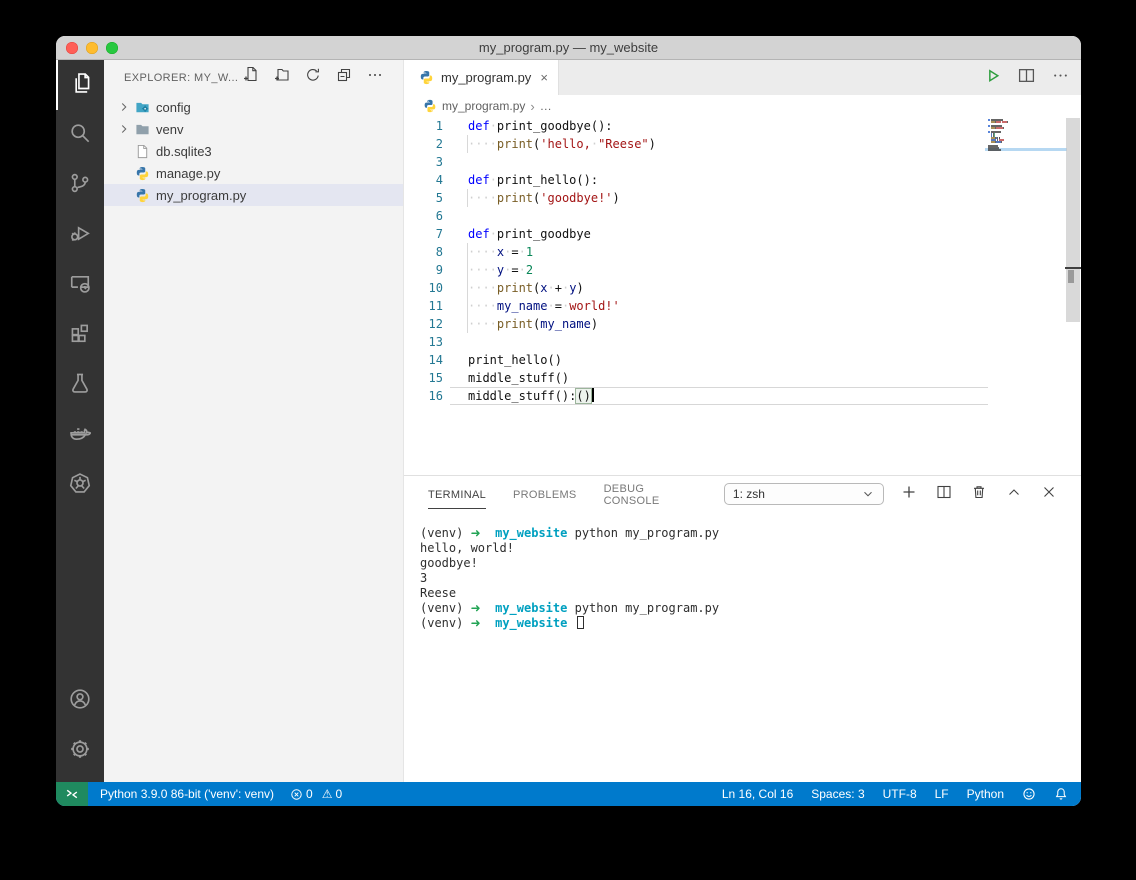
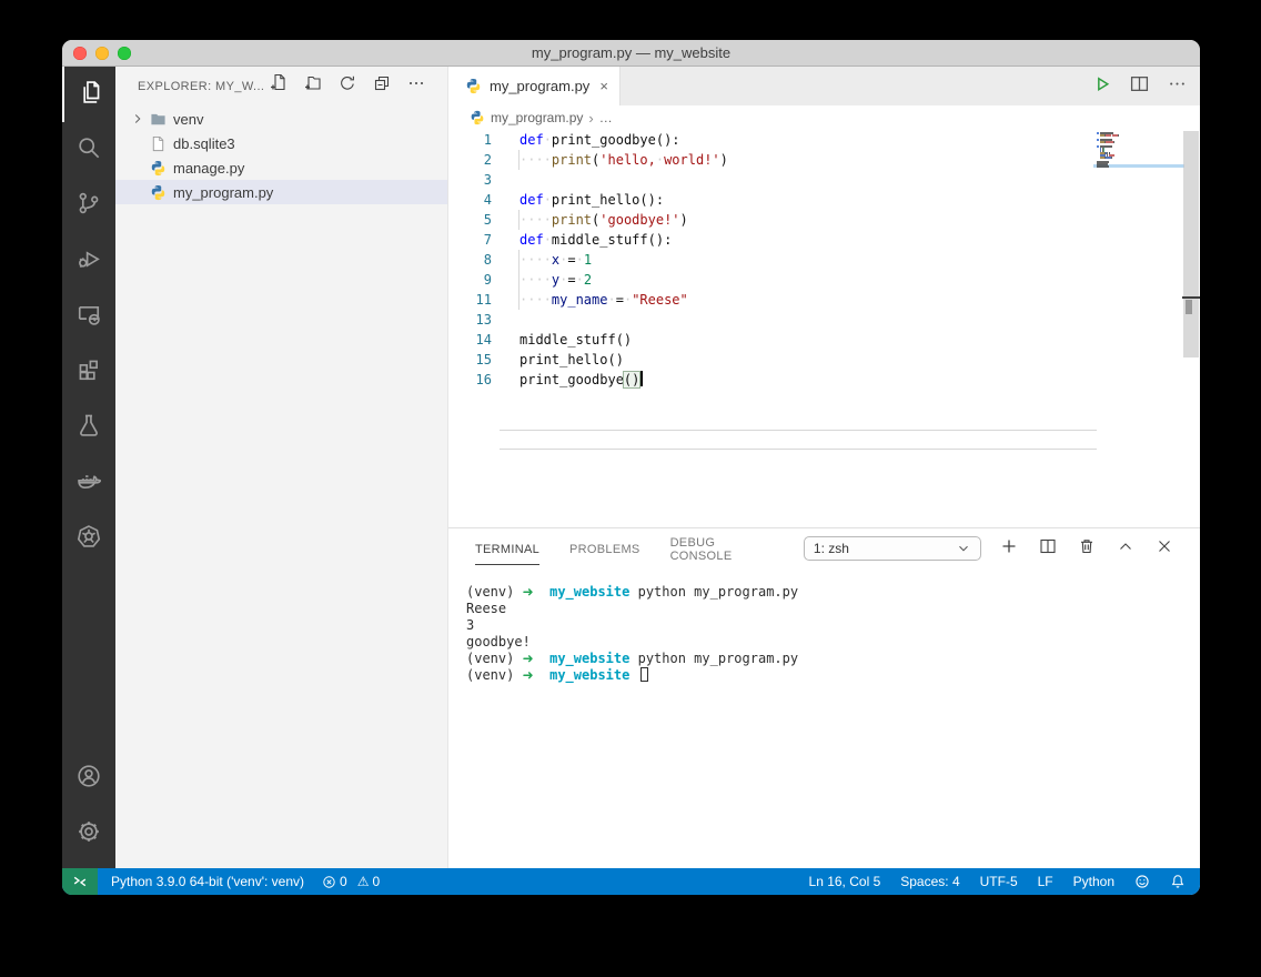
  my_program.py — my_website
  EXPLORER: MY_W...
- config
  venv
  db.sqlite3
  manage.py
  my_program.py
  my_program.py
  ×
  my_program.py
  ›
  …
  1
  def·print_goodbye():
  2
- ····print('hello,·"Reese")
+ ····print('hello,·world!')
  3
  4
  def·print_hello():
  5
  ····print('goodbye!')
- 6
  7
- def·print_goodbye
+ def·middle_stuff():
  8
  ····x·=·1
  9
  ····y·=·2
- 10
- ····print(x·+·y)
  11
- ····my_name·=·world!'
+ ····my_name·=·"Reese"
- 12
- ····print(my_name)
  13
  14
- print_hello()
+ middle_stuff()
  15
- middle_stuff()
+ print_hello()
  16
- middle_stuff():()
+ print_goodbye()
  TERMINAL
  PROBLEMS
  DEBUG CONSOLE
  1: zsh
  (venv) ➜ my_website python my_program.py
- hello, world!
- goodbye!
+ Reese
  3
- Reese
+ goodbye!
  (venv) ➜ my_website python my_program.py
  (venv) ➜ my_website
- Python 3.9.0 86-bit ('venv': venv)
+ Python 3.9.0 64-bit ('venv': venv)
  0
  ⚠
  0
- Ln 16, Col 16
+ Ln 16, Col 5
- Spaces: 3
+ Spaces: 4
- UTF-8
+ UTF-5
  LF
  Python
